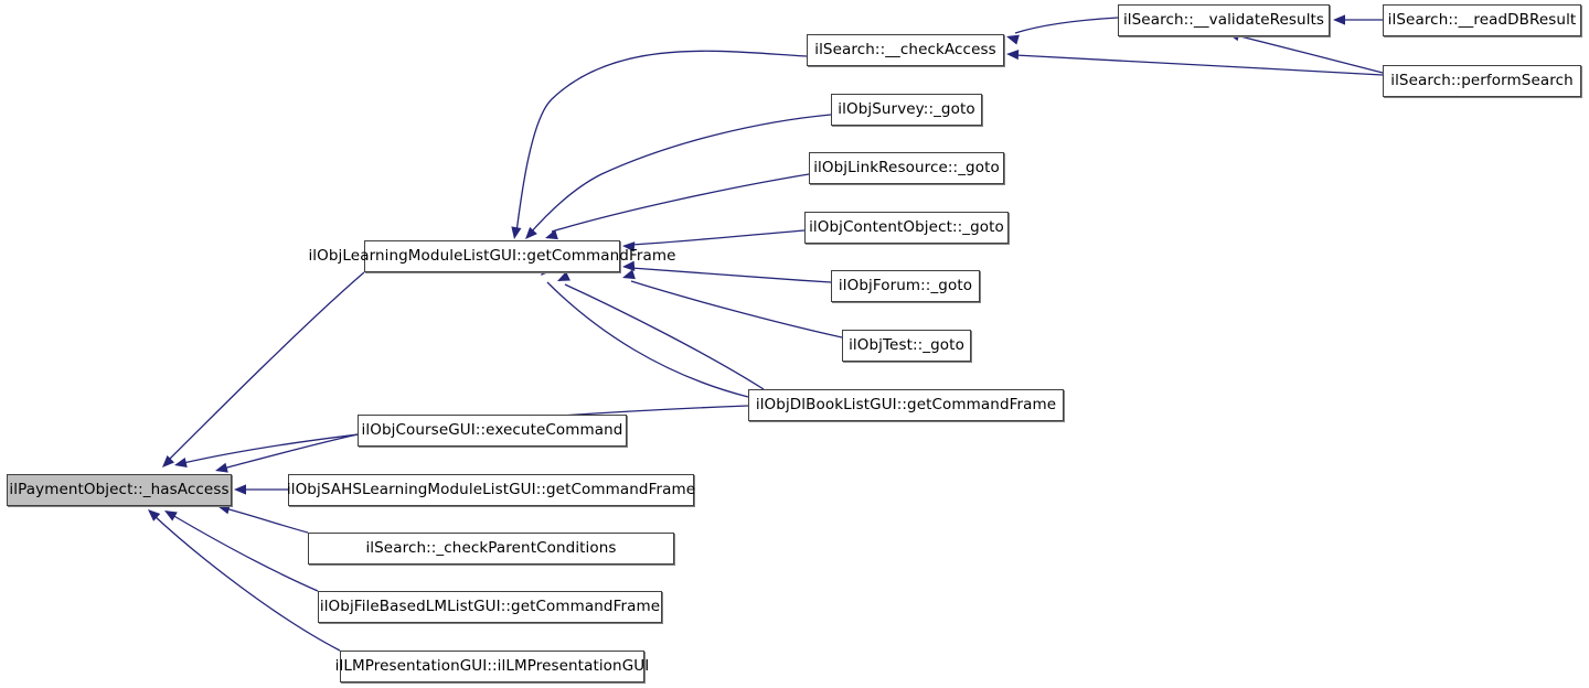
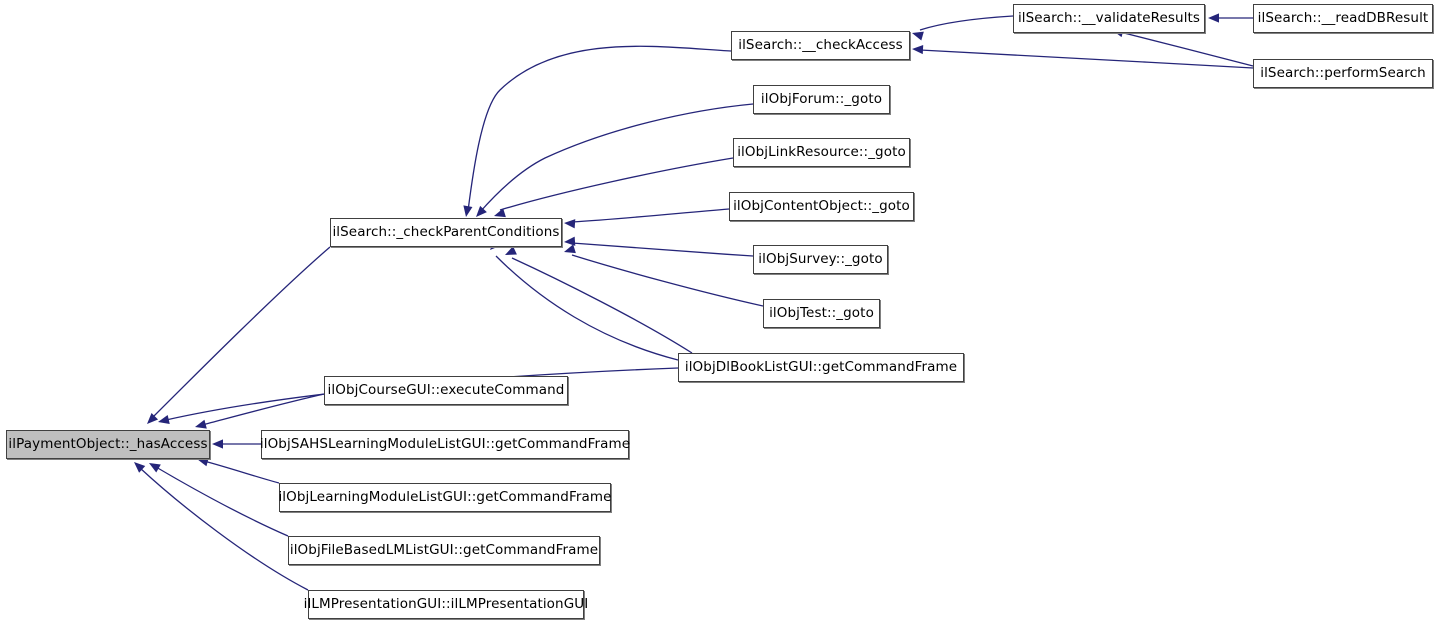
  ilPaymentObject::_hasAccess
- ilObjLearningModuleListGUI::getCommandFrame
+ ilSearch::_checkParentConditions
  ilSearch::__checkAccess
- ilObjSurvey::_goto
+ ilObjForum::_goto
  ilObjLinkResource::_goto
  ilObjContentObject::_goto
- ilObjForum::_goto
+ ilObjSurvey::_goto
  ilObjTest::_goto
  ilObjDlBookListGUI::getCommandFrame
  ilObjCourseGUI::executeCommand
  ilObjSAHSLearningModuleListGUI::getCommandFrame
- ilSearch::_checkParentConditions
+ ilObjLearningModuleListGUI::getCommandFrame
  ilObjFileBasedLMListGUI::getCommandFrame
  ilLMPresentationGUI::ilLMPresentationGUI
  ilSearch::__validateResults
  ilSearch::__readDBResult
  ilSearch::performSearch
